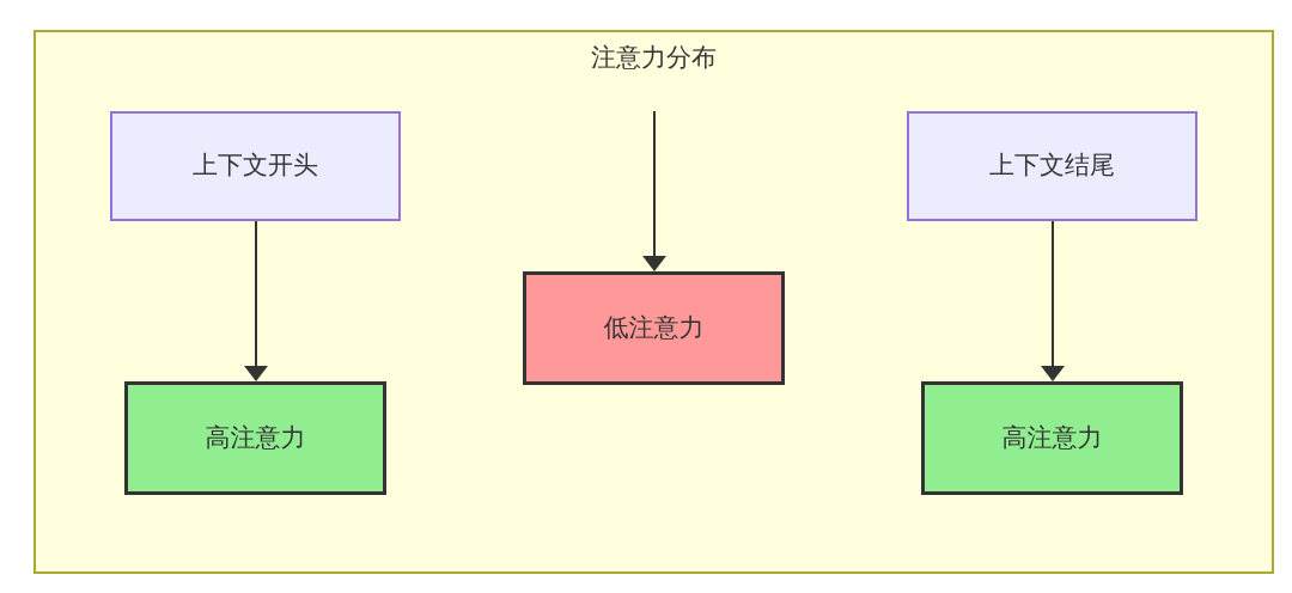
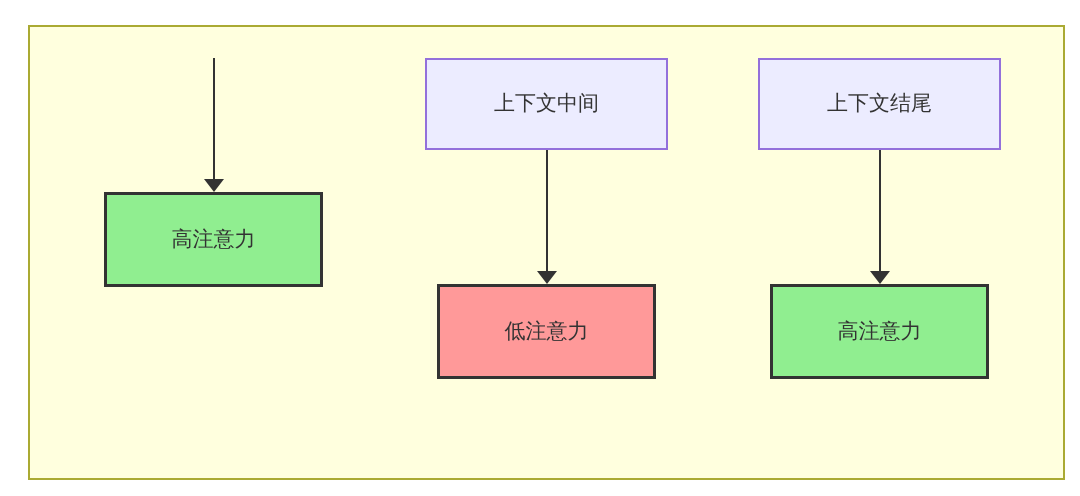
- 注意力分布
- 上下文开头
  高注意力
+ 上下文中间
  低注意力
  上下文结尾
  高注意力
